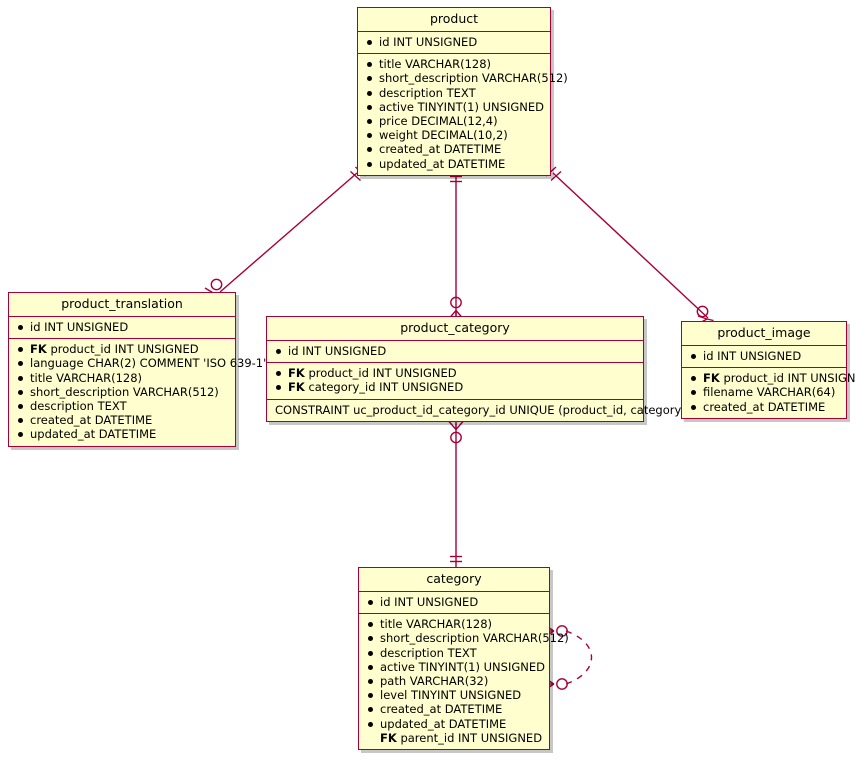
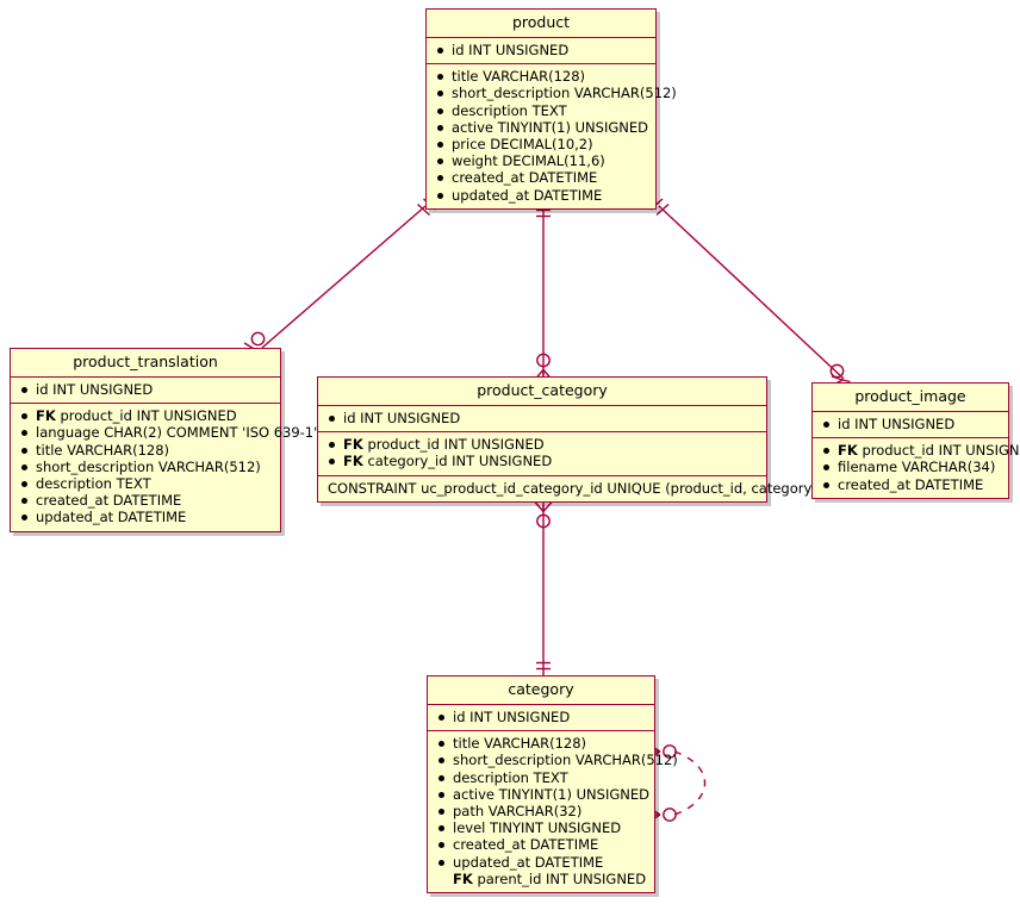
  product
  id INT UNSIGNED
  title VARCHAR(128)
  short_description VARCHAR(512)
  description TEXT
  active TINYINT(1) UNSIGNED
- price DECIMAL(12,4)
+ price DECIMAL(10,2)
- weight DECIMAL(10,2)
+ weight DECIMAL(11,6)
  created_at DATETIME
  updated_at DATETIME
  product_translation
  id INT UNSIGNED
  FK product_id INT UNSIGNED
  language CHAR(2) COMMENT 'ISO 639-1'
  title VARCHAR(128)
  short_description VARCHAR(512)
  description TEXT
  created_at DATETIME
  updated_at DATETIME
  product_category
  id INT UNSIGNED
  FK product_id INT UNSIGNED
  FK category_id INT UNSIGNED
  CONSTRAINT uc_product_id_category_id UNIQUE (product_id, category
  product_image
  id INT UNSIGNED
  FK product_id INT UNSIGN
- filename VARCHAR(64)
+ filename VARCHAR(34)
  created_at DATETIME
  category
  id INT UNSIGNED
  title VARCHAR(128)
  short_description VARCHAR(512)
  description TEXT
  active TINYINT(1) UNSIGNED
  path VARCHAR(32)
  level TINYINT UNSIGNED
  created_at DATETIME
  updated_at DATETIME
  FK parent_id INT UNSIGNED
